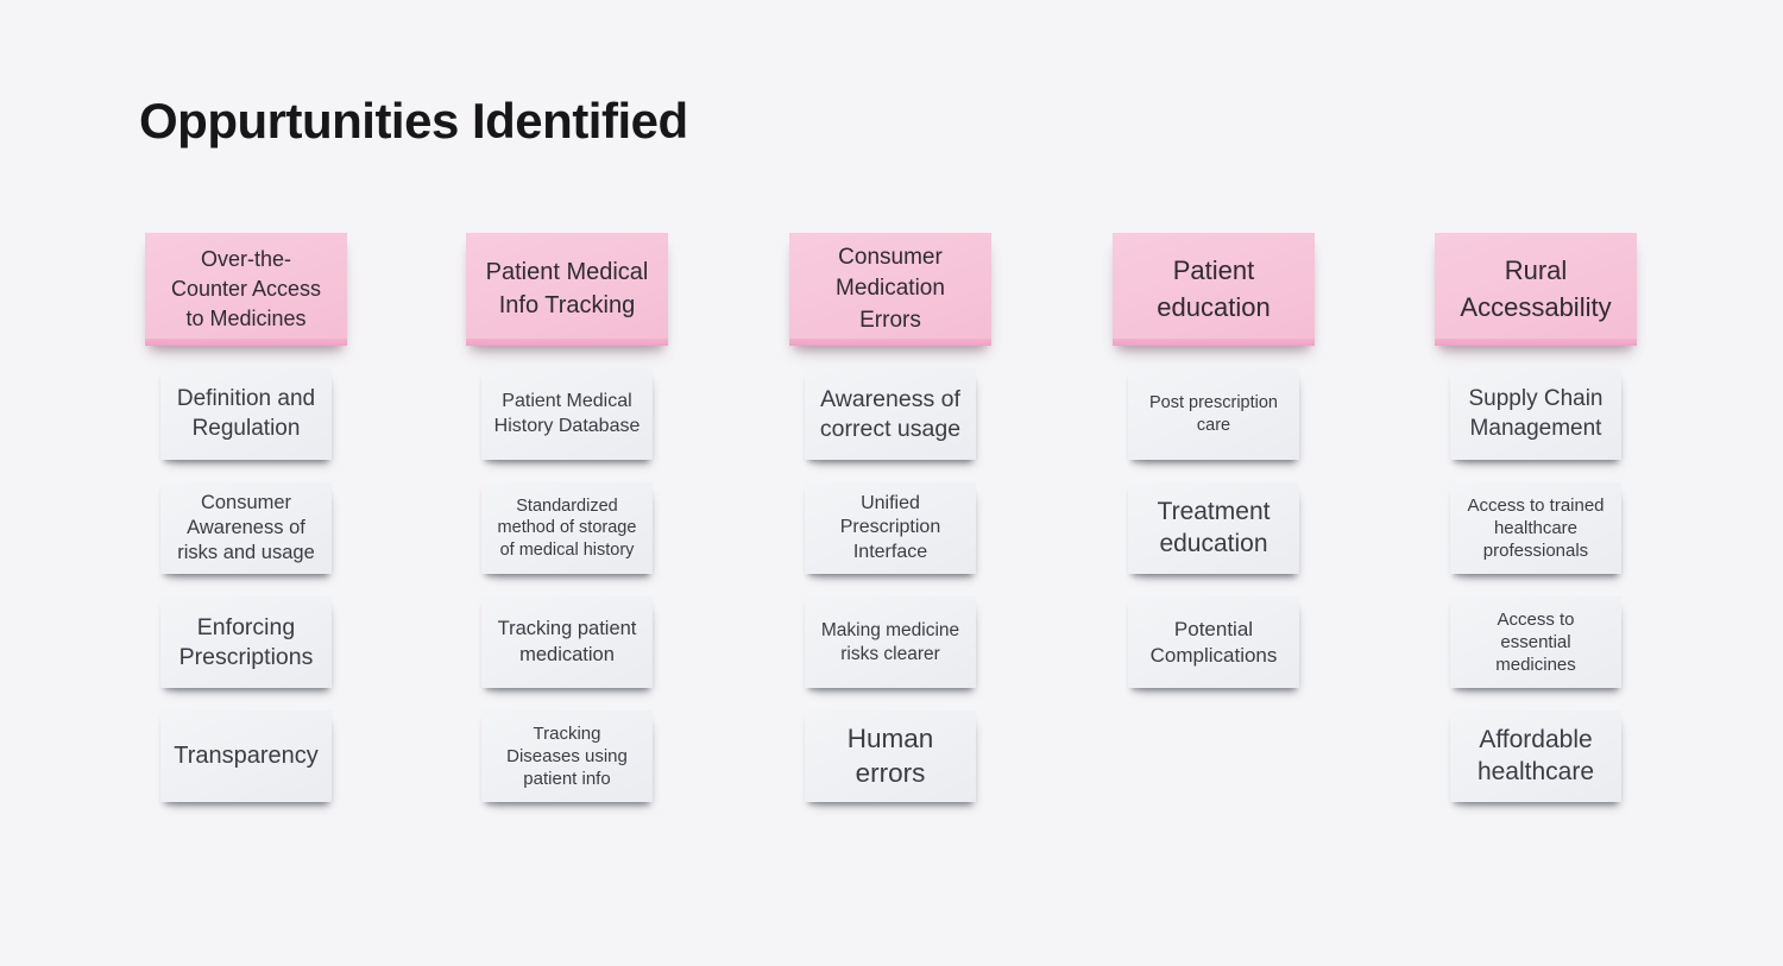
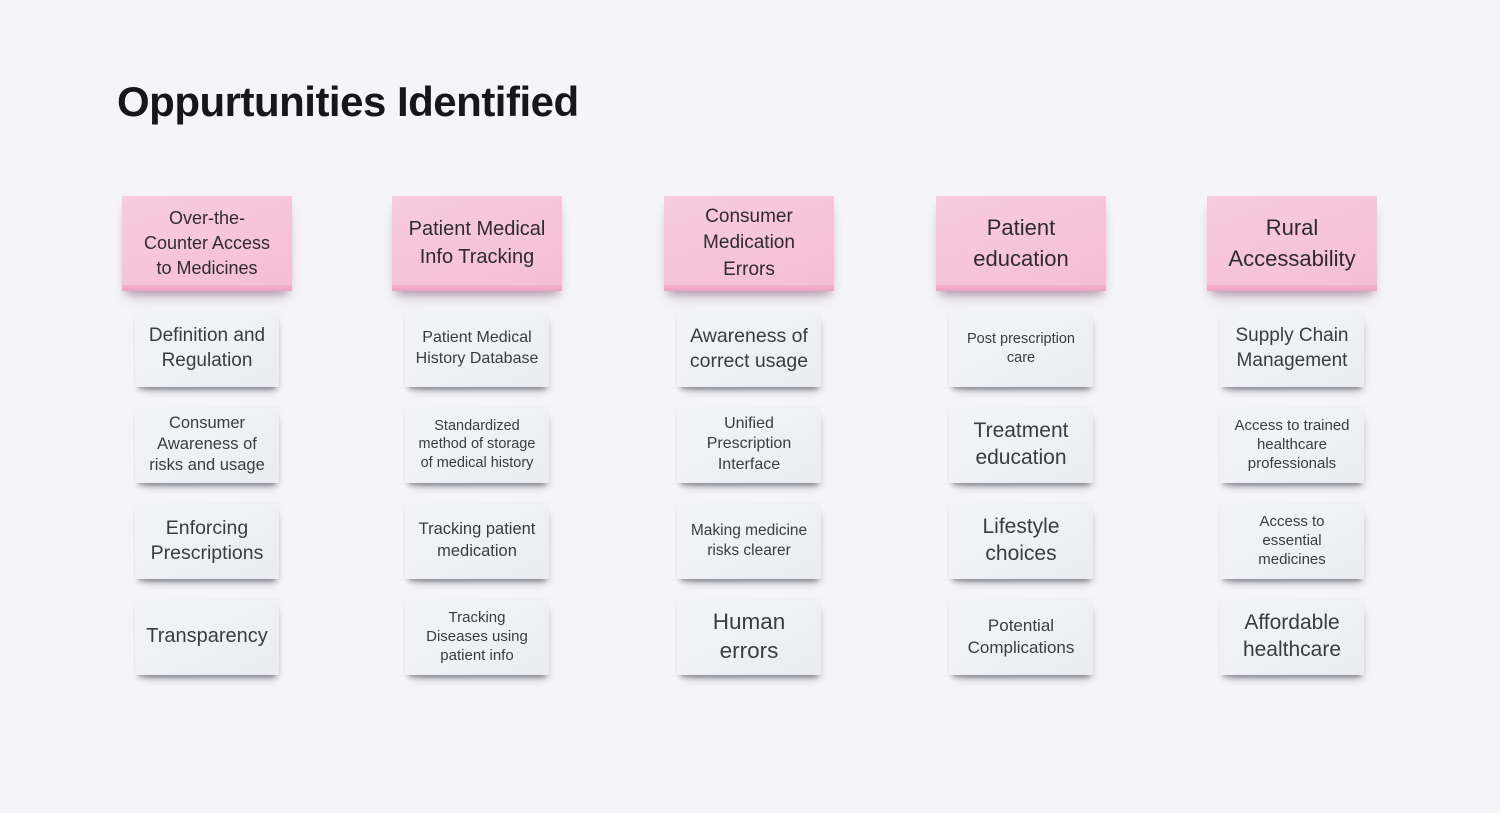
  Oppurtunities Identified
  Over-the-
  Counter Access
  to Medicines
  Definition and
  Regulation
  Consumer
  Awareness of
  risks and usage
  Enforcing
  Prescriptions
  Transparency
  Patient Medical
  Info Tracking
  Patient Medical
  History Database
  Standardized
  method of storage
  of medical history
  Tracking patient
  medication
  Tracking
  Diseases using
  patient info
  Consumer
  Medication
  Errors
  Awareness of
  correct usage
  Unified
  Prescription
  Interface
  Making medicine
  risks clearer
  Human
  errors
  Patient
  education
  Post prescription
  care
  Treatment
  education
+ Lifestyle
+ choices
  Potential
  Complications
  Rural
  Accessability
  Supply Chain
  Management
  Access to trained
  healthcare
  professionals
  Access to
  essential
  medicines
  Affordable
  healthcare
